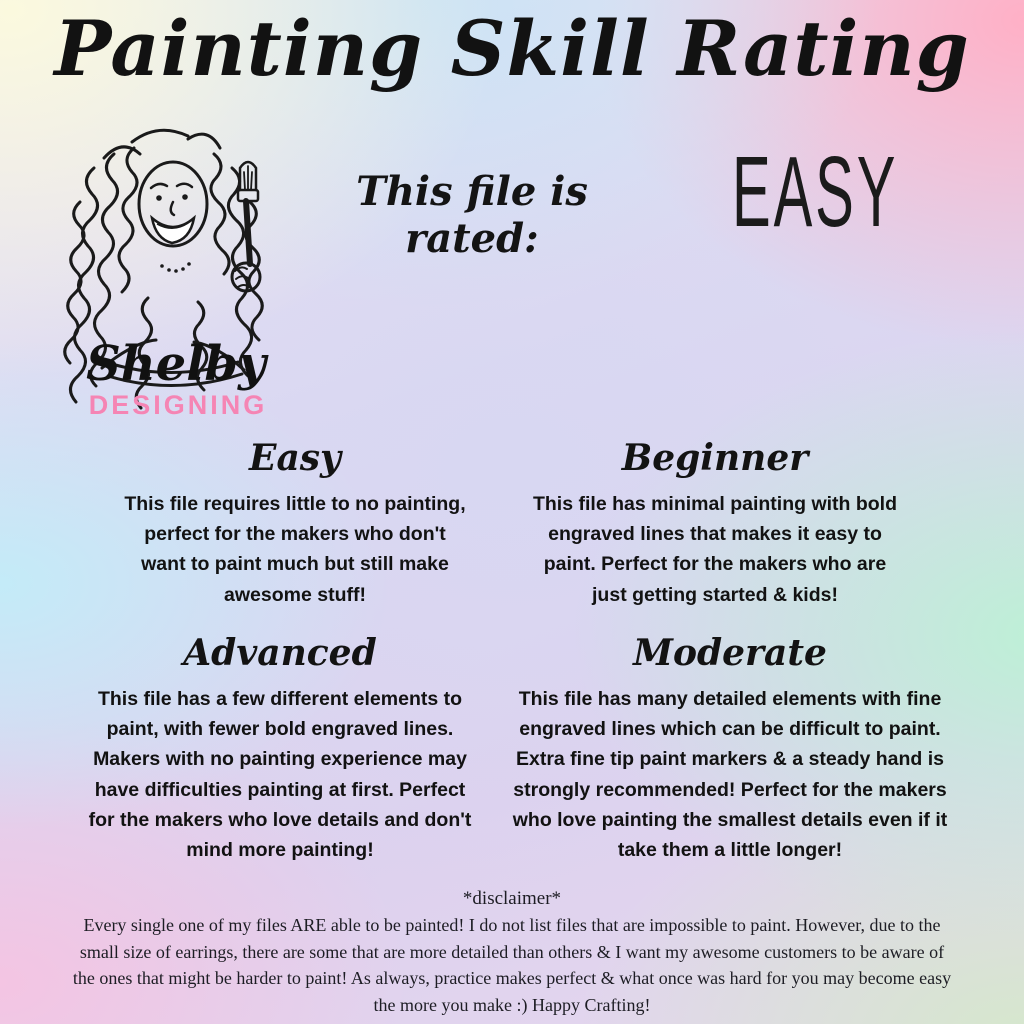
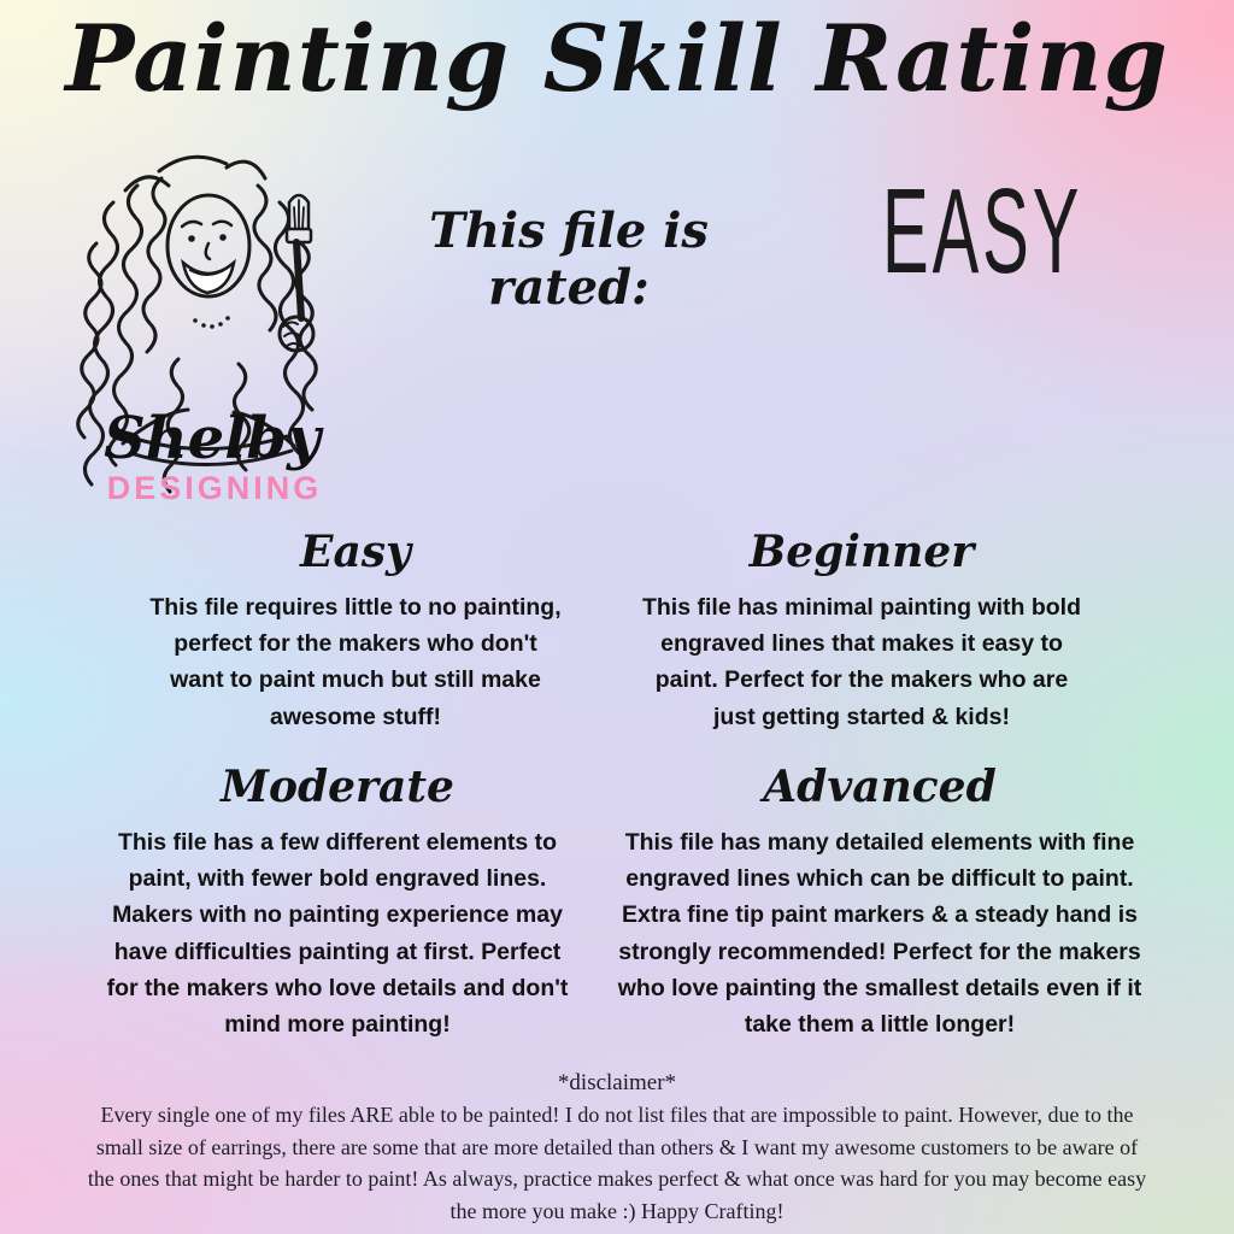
  Painting Skill Rating
  Shelby
  DESIGNING
  This file is rated:
  EASY
  Easy
  This file requires little to no painting,
  perfect for the makers who don't
  want to paint much but still make
  awesome stuff!
  Beginner
  This file has minimal painting with bold
  engraved lines that makes it easy to
  paint. Perfect for the makers who are
  just getting started & kids!
- Advanced
+ Moderate
  This file has a few different elements to
  paint, with fewer bold engraved lines.
  Makers with no painting experience may
  have difficulties painting at first. Perfect
  for the makers who love details and don't
  mind more painting!
- Moderate
+ Advanced
  This file has many detailed elements with fine
  engraved lines which can be difficult to paint.
  Extra fine tip paint markers & a steady hand is
  strongly recommended! Perfect for the makers
  who love painting the smallest details even if it
  take them a little longer!
  *disclaimer*
  Every single one of my files ARE able to be painted! I do not list files that are impossible to paint. However, due to the
  small size of earrings, there are some that are more detailed than others & I want my awesome customers to be aware of
  the ones that might be harder to paint! As always, practice makes perfect & what once was hard for you may become easy
  the more you make :) Happy Crafting!
